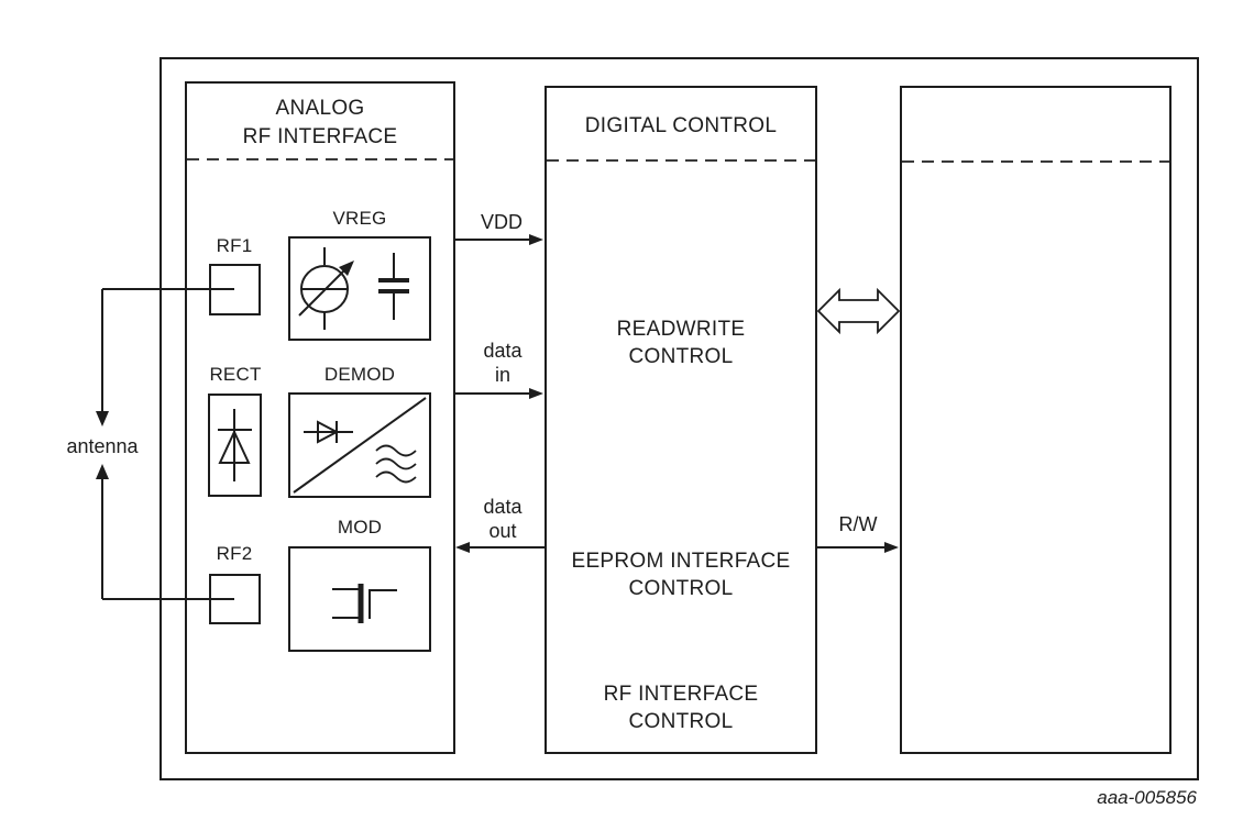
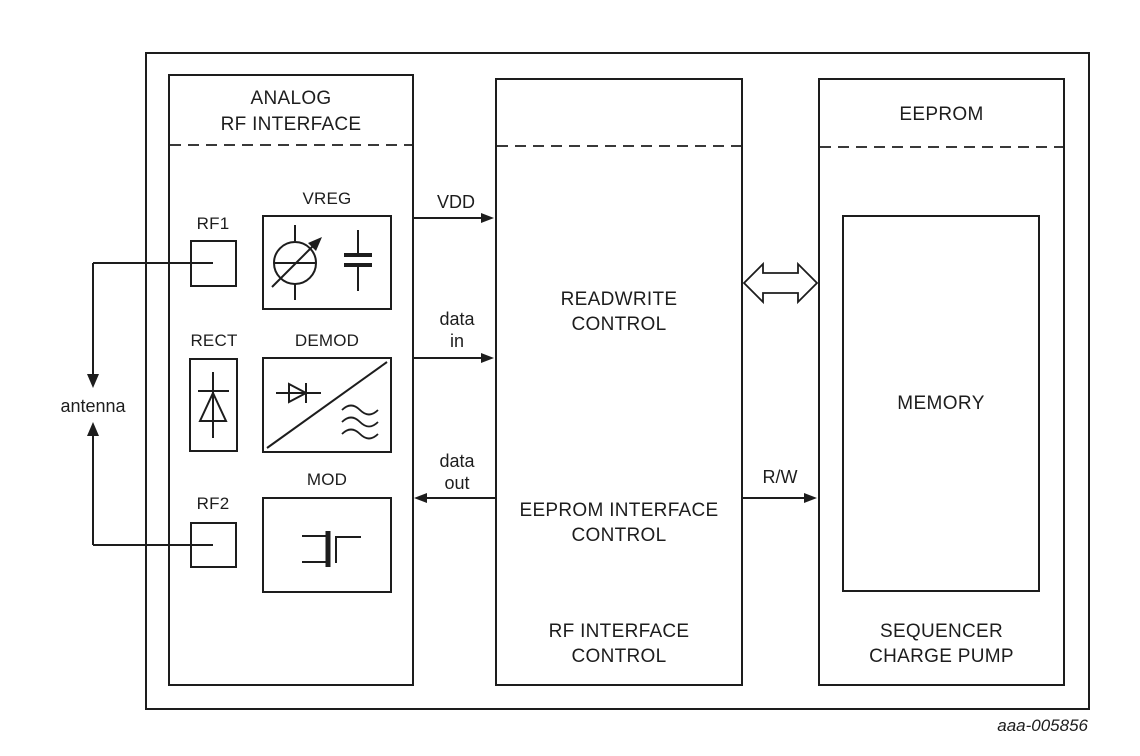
  ANALOG
  RF INTERFACE
  VREG
  RF1
  RECT
  DEMOD
  MOD
  RF2
- DIGITAL CONTROL
  READWRITE
  CONTROL
  EEPROM INTERFACE
  CONTROL
  RF INTERFACE
  CONTROL
+ EEPROM
+ MEMORY
+ SEQUENCER
+ CHARGE PUMP
  VDD
  data
  in
  data
  out
  R/W
  antenna
  aaa-005856
